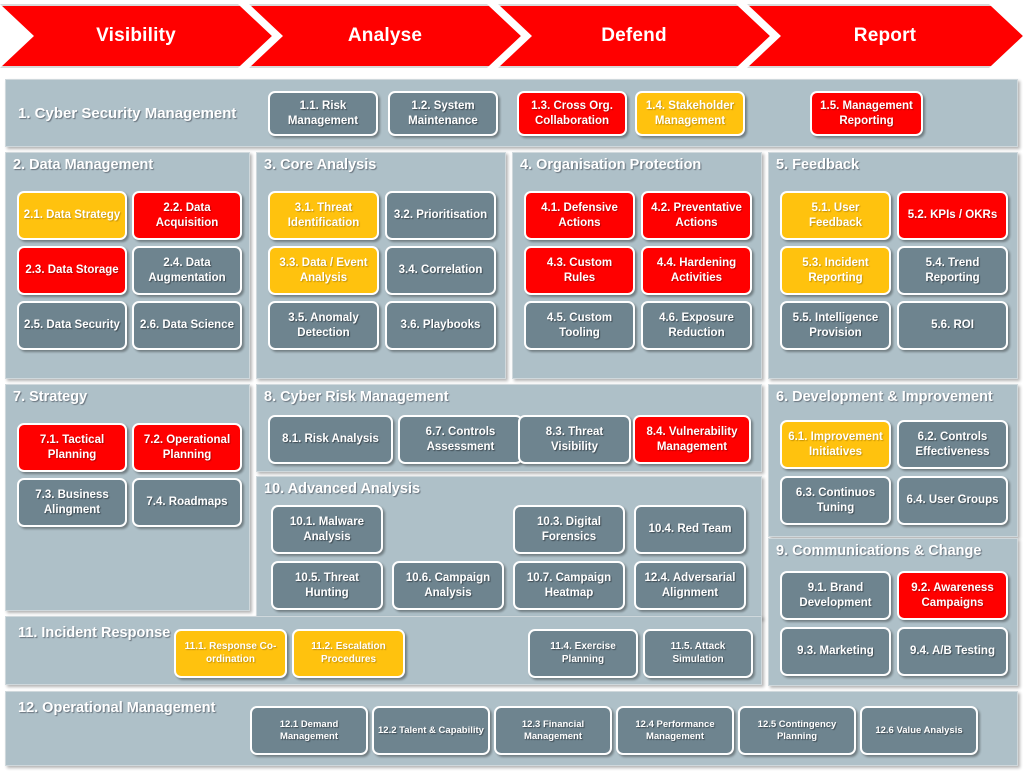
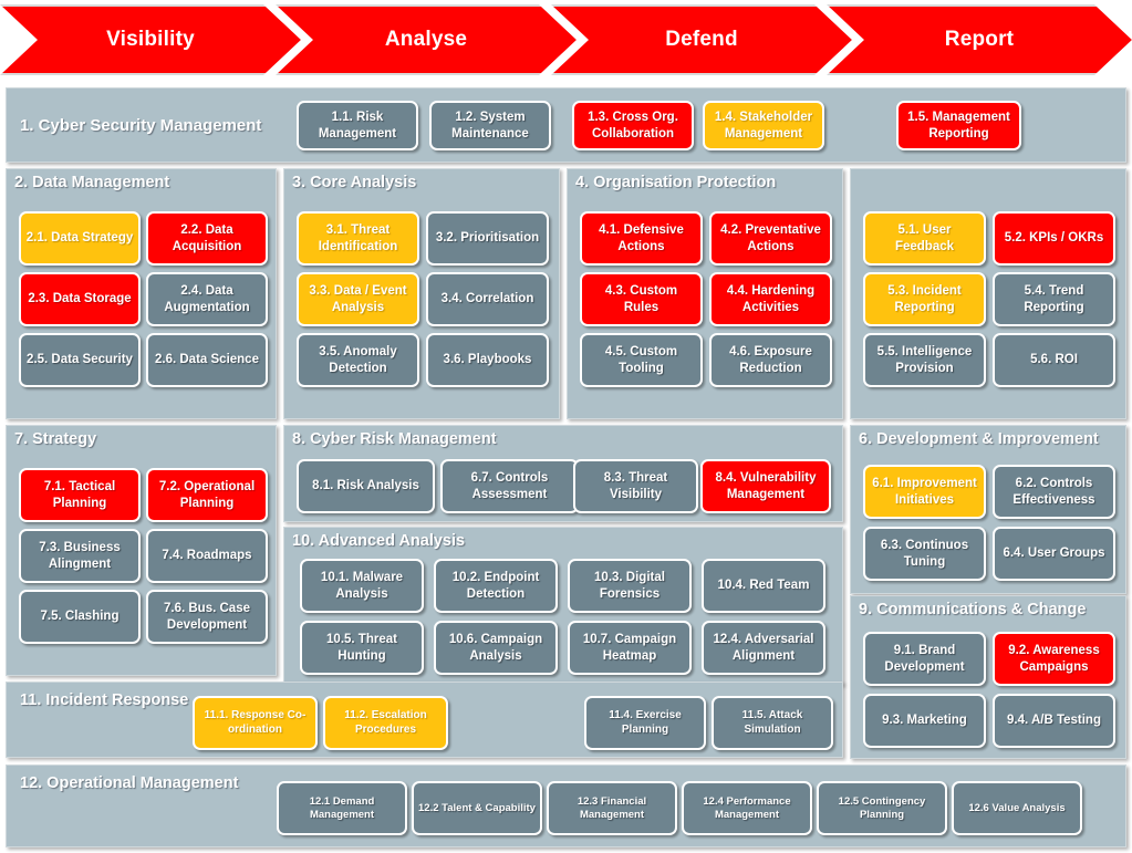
  Visibility
  Analyse
  Defend
  Report
  1. Cyber Security Management
  1.1. Risk Management
  1.2. System Maintenance
  1.3. Cross Org. Collaboration
  1.4. Stakeholder Management
  1.5. Management Reporting
  2. Data Management
  2.1. Data Strategy
  2.2. Data Acquisition
  2.3. Data Storage
  2.4. Data Augmentation
  2.5. Data Security
  2.6. Data Science
  3. Core Analysis
  3.1. Threat Identification
  3.2. Prioritisation
  3.3. Data / Event Analysis
  3.4. Correlation
  3.5. Anomaly Detection
  3.6. Playbooks
  4. Organisation Protection
  4.1. Defensive Actions
  4.2. Preventative Actions
  4.3. Custom Rules
  4.4. Hardening Activities
  4.5. Custom Tooling
  4.6. Exposure Reduction
- 5. Feedback
  5.1. User Feedback
  5.2. KPIs / OKRs
  5.3. Incident Reporting
  5.4. Trend Reporting
  5.5. Intelligence Provision
  5.6. ROI
  7. Strategy
  7.1. Tactical Planning
  7.2. Operational Planning
  7.3. Business Alingment
  7.4. Roadmaps
+ 7.5. Clashing
+ 7.6. Bus. Case Development
  8. Cyber Risk Management
  8.1. Risk Analysis
  6.7. Controls Assessment
  8.3. Threat Visibility
  8.4. Vulnerability Management
  10. Advanced Analysis
  10.1. Malware Analysis
+ 10.2. Endpoint Detection
  10.3. Digital Forensics
  10.4. Red Team
  10.5. Threat Hunting
  10.6. Campaign Analysis
  10.7. Campaign Heatmap
  12.4. Adversarial Alignment
  6. Development & Improvement
  6.1. Improvement Initiatives
  6.2. Controls Effectiveness
  6.3. Continuos Tuning
  6.4. User Groups
  9. Communications & Change
  9.1. Brand Development
  9.2. Awareness Campaigns
  9.3. Marketing
  9.4. A/B Testing
  11. Incident Response
  11.1. Response Co-ordination
  11.2. Escalation Procedures
  11.4. Exercise Planning
  11.5. Attack Simulation
  12. Operational Management
  12.1 Demand Management
  12.2 Talent & Capability
  12.3 Financial Management
  12.4 Performance Management
  12.5 Contingency Planning
  12.6 Value Analysis
